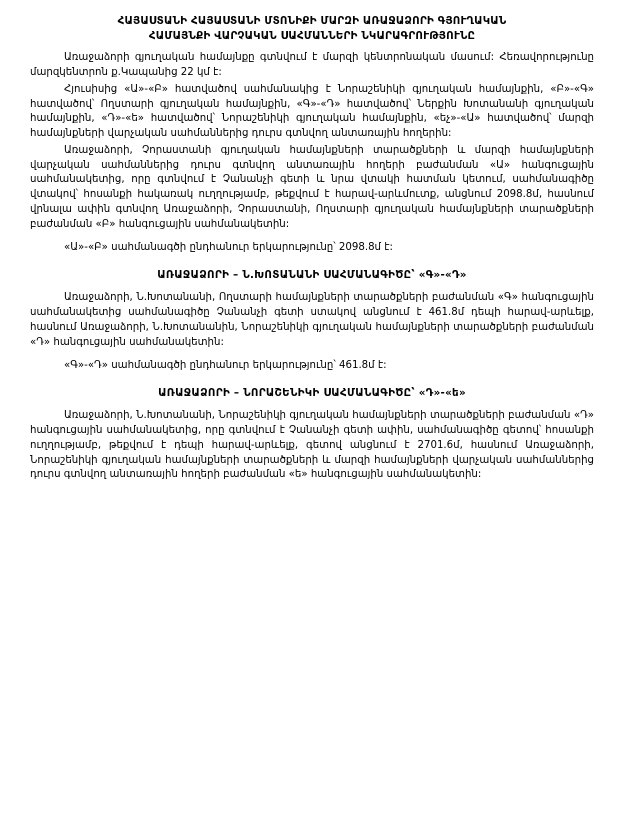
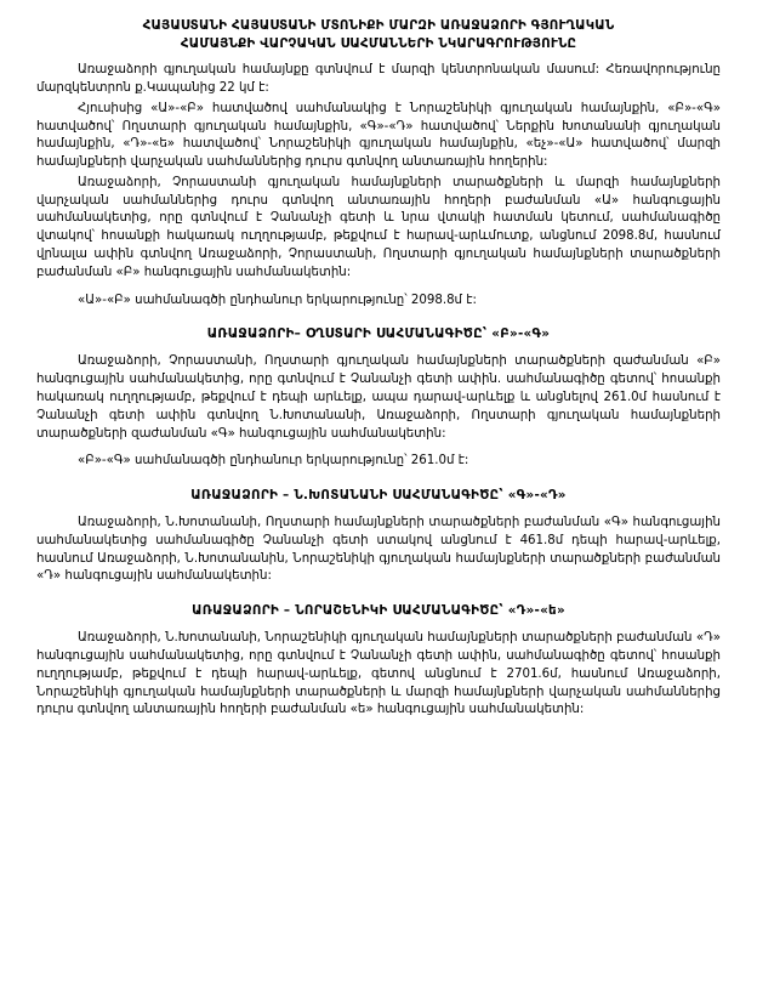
  ՀԱՅԱՍՏԱՆԻ ՀԱՅԱՍՏԱՆԻ ՄՏՈՆԻՔԻ ՄԱՐԶԻ ԱՌԱՋԱՁՈՐԻ ԳՅՈՒՂԱԿԱՆ
  ՀԱՄԱՅՆՔԻ ՎԱՐՉԱԿԱՆ ՍԱՀՄԱՆՆԵՐԻ ՆԿԱՐԱԳՐՈՒԹՅՈՒՆԸ
  Առաջաձորի գյուղական համայնքը գտնվում է մարզի կենտրոնական մասում: Հեռավորությունը մարզկենտրոն ք.Կապանից 22 կմ է:
  Հյուսիսից «Ա»-«Բ» հատվածով սահմանակից է Նորաշենիկի գյուղական համայնքին, «Բ»-«Գ» հատվածով՝ Ողստարի գյուղական համայնքին, «Գ»-«Դ» հատվածով՝ Ներքին Խոտանանի գյուղական համայնքին, «Դ»-«ե» հատվածով՝ Նորաշենիկի գյուղական համայնքին, «եչ»-«Ա» հատվածով՝ մարզի համայնքների վարչական սահմաններից դուրս գտնվող անտառային հողերին:
  Առաջաձորի, Չորաստանի գյուղական համայնքների տարածքների և մարզի համայնքների վարչական սահմաններից դուրս գտնվող անտառային հողերի բաժանման «Ա» հանգուցային սահմանակետից, որը գտնվում է Չանանչի գետի և նրա վտակի հատման կետում, սահմանագիծը վտակով՝ հոսանքի հակառակ ուղղությամբ, թեքվում է հարավ-արևմուտք, անցնում 2098.8մ, հասնում վրնալա ափին գտնվող Առաջաձորի, Չորաստանի, Ողստարի գյուղական համայնքների տարածքների բաժանման «Բ» հանգուցային սահմանակետին:
  «Ա»-«Բ» սահմանագծի ընդհանուր երկարությունը՝ 2098.8մ է:
+ ԱՌԱՋԱՁՈՐԻ– ՕՂՍՏԱՐԻ ՍԱՀՄԱՆԱԳԻԾԸ՝ «Բ»-«Գ»
+ Առաջաձորի, Չորաստանի, Ողստարի գյուղական համայնքների տարածքների զաժանման «Բ» հանգուցային սահմանակետից, որը գտնվում է Չանանչի գետի ափին. սահմանագիծը գետով՝ հոսանքի հակառակ ուղղությամբ, թեքվում է դեպի արևելք, ապա դարավ-արևելք և անցնելով 261.0մ հասնում է Չանանչի գետի ափին գտնվող Ն.Խոտանանի, Առաջաձորի, Ողստարի գյուղական համայնքների տարածքների զաժանման «Գ» հանգուցային սահմանակետին:
+ «Բ»-«Գ» սահմանագծի ընդհանուր երկարությունը՝ 261.0մ է:
  ԱՌԱՋԱՁՈՐԻ – Ն.ԽՈՏԱՆԱՆԻ ՍԱՀՄԱՆԱԳԻԾԸ՝ «Գ»-«Դ»
  Առաջաձորի, Ն.Խոտանանի, Ողստարի համայնքների տարածքների բաժանման «Գ» հանգուցային սահմանակետից սահմանագիծը Չանանչի գետի ստակով անցնում է 461.8մ դեպի հարավ-արևելք, հասնում Առաջաձորի, Ն.Խոտանանին, Նորաշենիկի գյուղական համայնքների տարածքների բաժանման «Դ» հանգուցային սահմանակետին:
- «Գ»-«Դ» սահմանագծի ընդհանուր երկարությունը՝ 461.8մ է:
  ԱՌԱՋԱՁՈՐԻ – ՆՈՐԱՇԵՆԻԿԻ ՍԱՀՄԱՆԱԳԻԾԸ՝ «Դ»-«ե»
  Առաջաձորի, Ն.Խոտանանի, Նորաշենիկի գյուղական համայնքների տարածքների բաժանման «Դ» հանգուցային սահմանակետից, որը գտնվում է Չանանչի գետի ափին, սահմանագիծը գետով՝ հոսանքի ուղղությամբ, թեքվում է դեպի հարավ-արևելք, գետով անցնում է 2701.6մ, հասնում Առաջաձորի, Նորաշենիկի գյուղական համայնքների տարածքների և մարզի համայնքների վարչական սահմաններից դուրս գտնվող անտառային հողերի բաժանման «ե» հանգուցային սահմանակետին:
